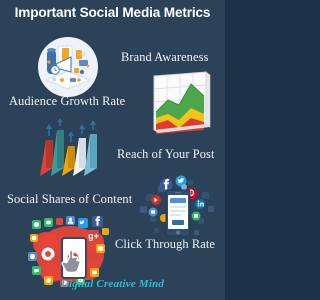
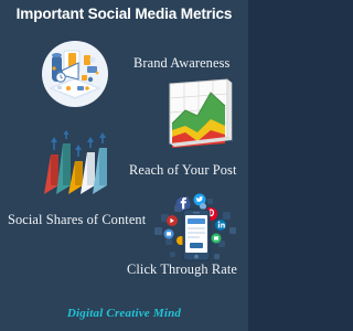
  Important Social Media Metrics
- g+
- Audience Growth Rate
  Brand Awareness
  Reach of Your Post
  Social Shares of Content
  Click Through Rate
  Digital Creative Mind
